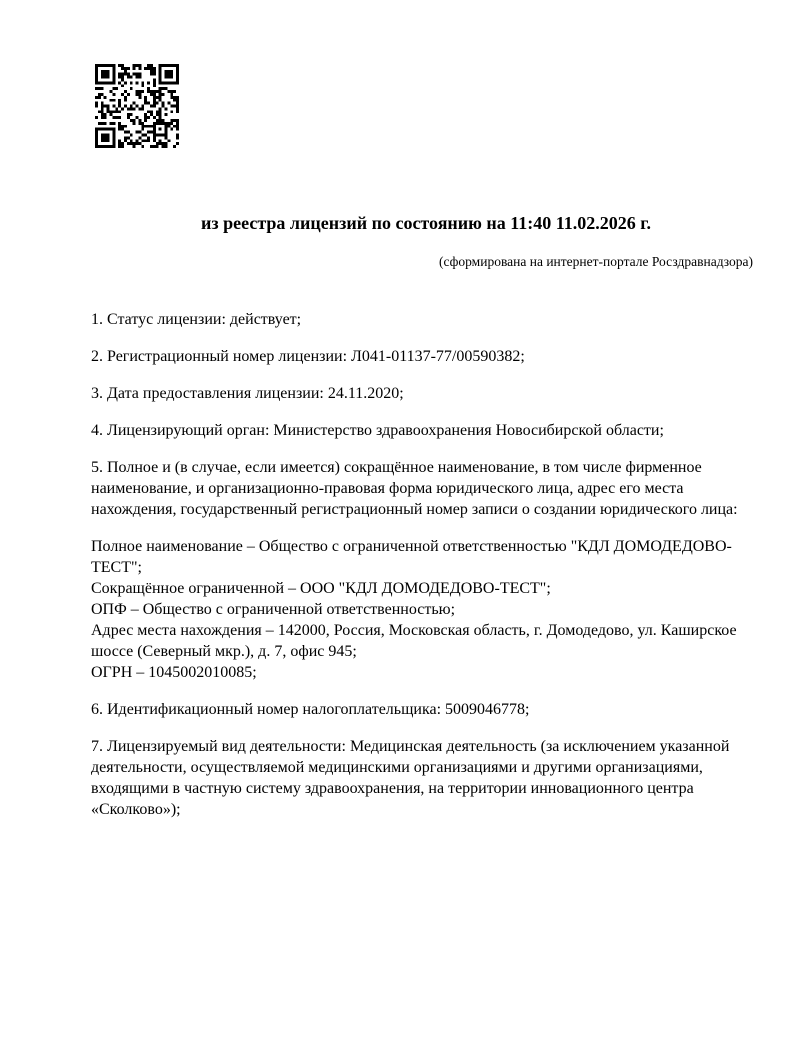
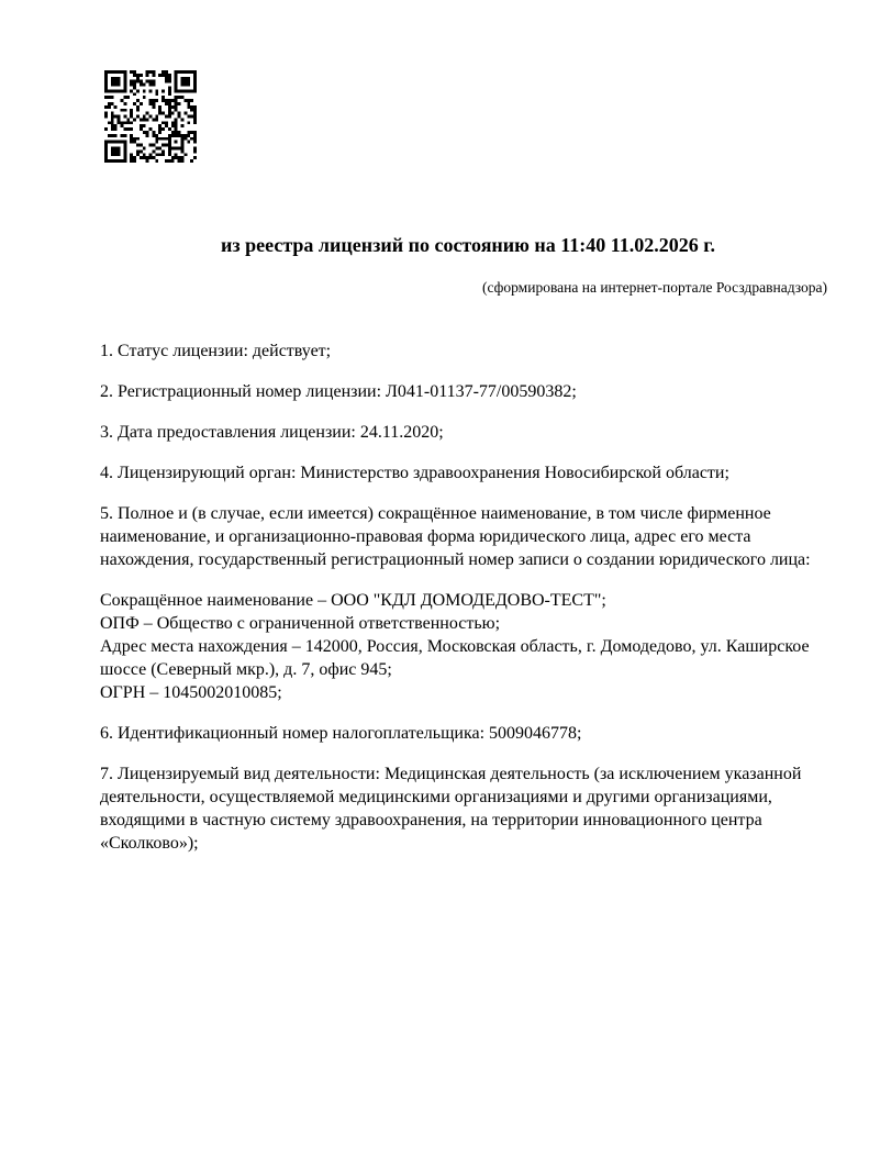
  из реестра лицензий по состоянию на 11:40 11.02.2026 г.
  (сформирована на интернет-портале Росздравнадзора)
  1. Статус лицензии: действует;
  2. Регистрационный номер лицензии: Л041-01137-77/00590382;
  3. Дата предоставления лицензии: 24.11.2020;
  4. Лицензирующий орган: Министерство здравоохранения Новосибирской области;
  5. Полное и (в случае, если имеется) сокращённое наименование, в том числе фирменное наименование, и организационно-правовая форма юридического лица, адрес его места нахождения, государственный регистрационный номер записи о создании юридического лица:
- Полное наименование – Общество с ограниченной ответственностью "КДЛ ДОМОДЕДОВО-ТЕСТ";
- Сокращённое ограниченной – ООО "КДЛ ДОМОДЕДОВО-ТЕСТ";
+ Сокращённое наименование – ООО "КДЛ ДОМОДЕДОВО-ТЕСТ";
  ОПФ – Общество с ограниченной ответственностью;
  Адрес места нахождения – 142000, Россия, Московская область, г. Домодедово, ул. Каширское шоссе (Северный мкр.), д. 7, офис 945;
  ОГРН – 1045002010085;
  6. Идентификационный номер налогоплательщика: 5009046778;
  7. Лицензируемый вид деятельности: Медицинская деятельность (за исключением указанной деятельности, осуществляемой медицинскими организациями и другими организациями, входящими в частную систему здравоохранения, на территории инновационного центра «Сколково»);
